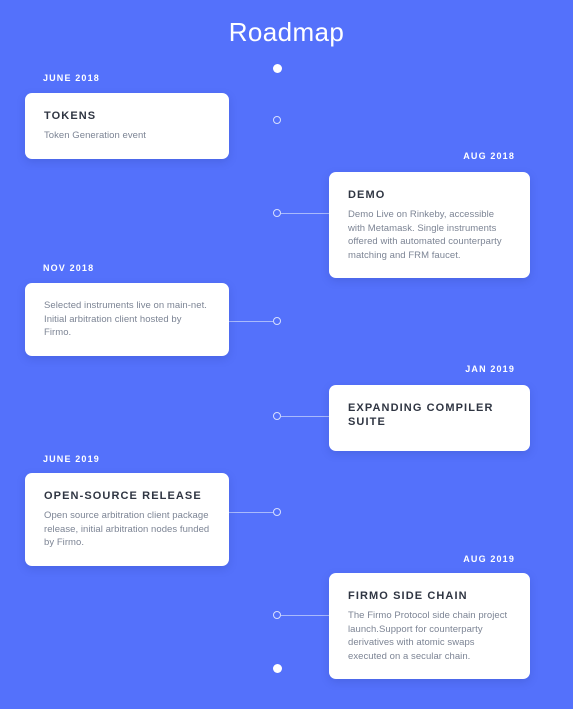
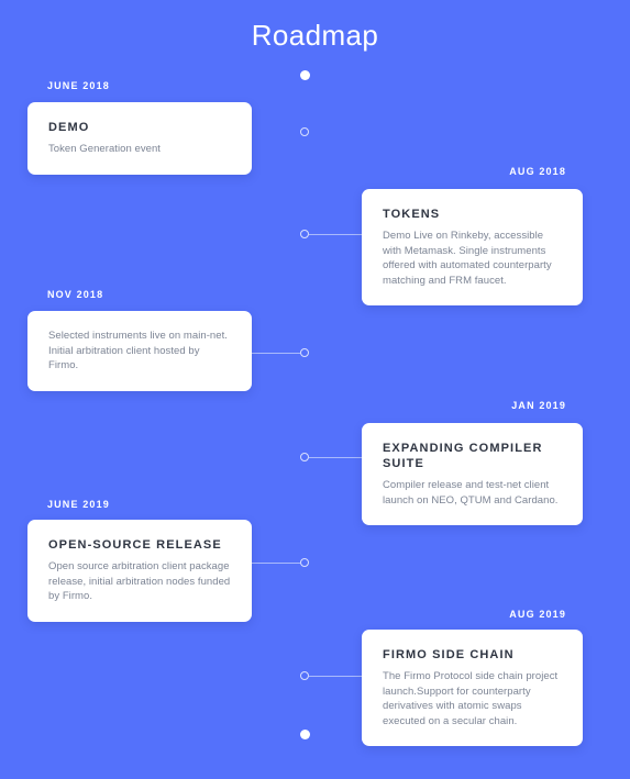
  Roadmap
  JUNE 2018
- TOKENS
+ DEMO
  Token Generation event
  AUG 2018
- DEMO
+ TOKENS
  Demo Live on Rinkeby, accessible with Metamask. Single instruments offered with automated counterparty matching and FRM faucet.
  NOV 2018
  Selected instruments live on main-net. Initial arbitration client hosted by Firmo.
  JAN 2019
  EXPANDING COMPILER SUITE
+ Compiler release and test-net client launch on NEO, QTUM and Cardano.
  JUNE 2019
  OPEN-SOURCE RELEASE
  Open source arbitration client package release, initial arbitration nodes funded by Firmo.
  AUG 2019
  FIRMO SIDE CHAIN
  The Firmo Protocol side chain project launch.Support for counterparty derivatives with atomic swaps executed on a secular chain.
